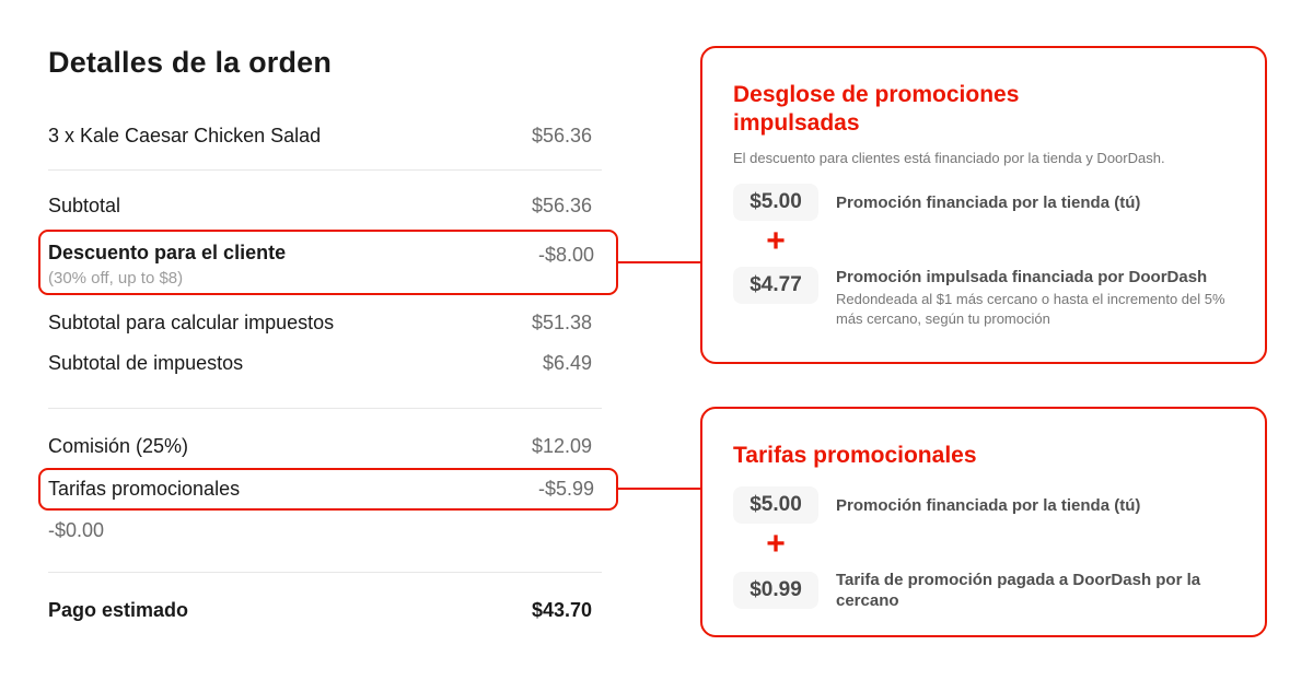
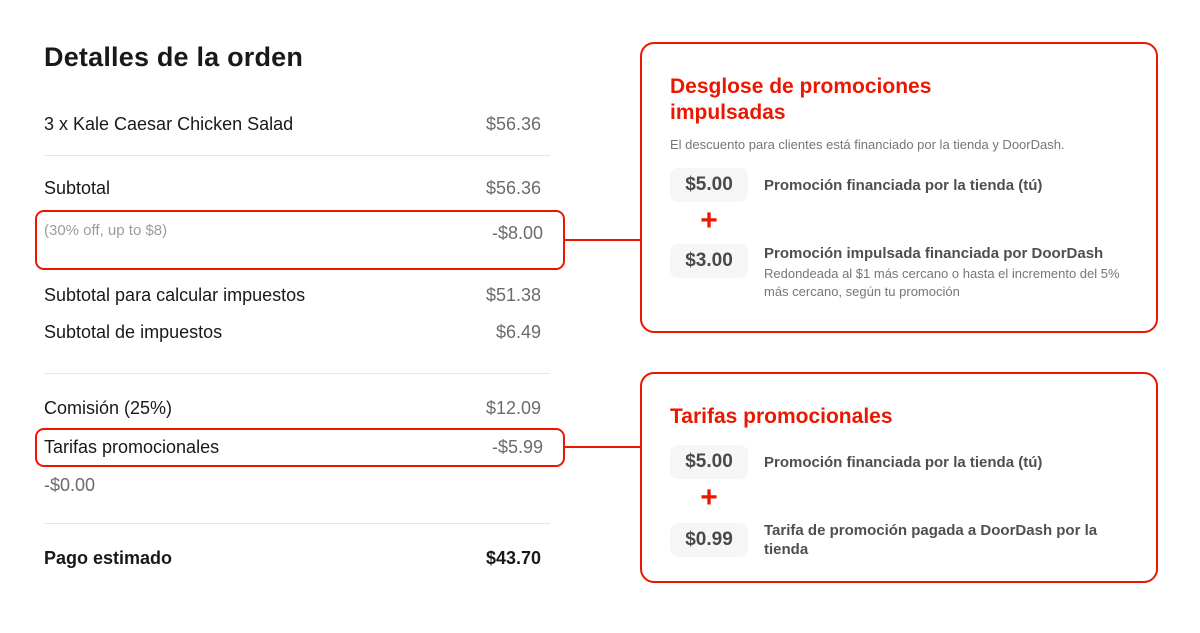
  Detalles de la orden
  3 x Kale Caesar Chicken Salad
  $56.36
  Subtotal
  $56.36
- Descuento para el cliente
  (30% off, up to $8)
  -$8.00
  Subtotal para calcular impuestos
  $51.38
  Subtotal de impuestos
  $6.49
  Comisión (25%)
  $12.09
  Tarifas promocionales
  -$5.99
  -$0.00
  Pago estimado
  $43.70
  Desglose de promociones impulsadas
  El descuento para clientes está financiado por la tienda y DoorDash.
  $5.00
  Promoción financiada por la tienda (tú)
  +
- $4.77
+ $3.00
  Promoción impulsada financiada por DoorDash
  Redondeada al $1 más cercano o hasta el incremento del 5% más cercano, según tu promoción
  Tarifas promocionales
  $5.00
  Promoción financiada por la tienda (tú)
  +
  $0.99
- Tarifa de promoción pagada a DoorDash por la cercano
+ Tarifa de promoción pagada a DoorDash por la tienda
